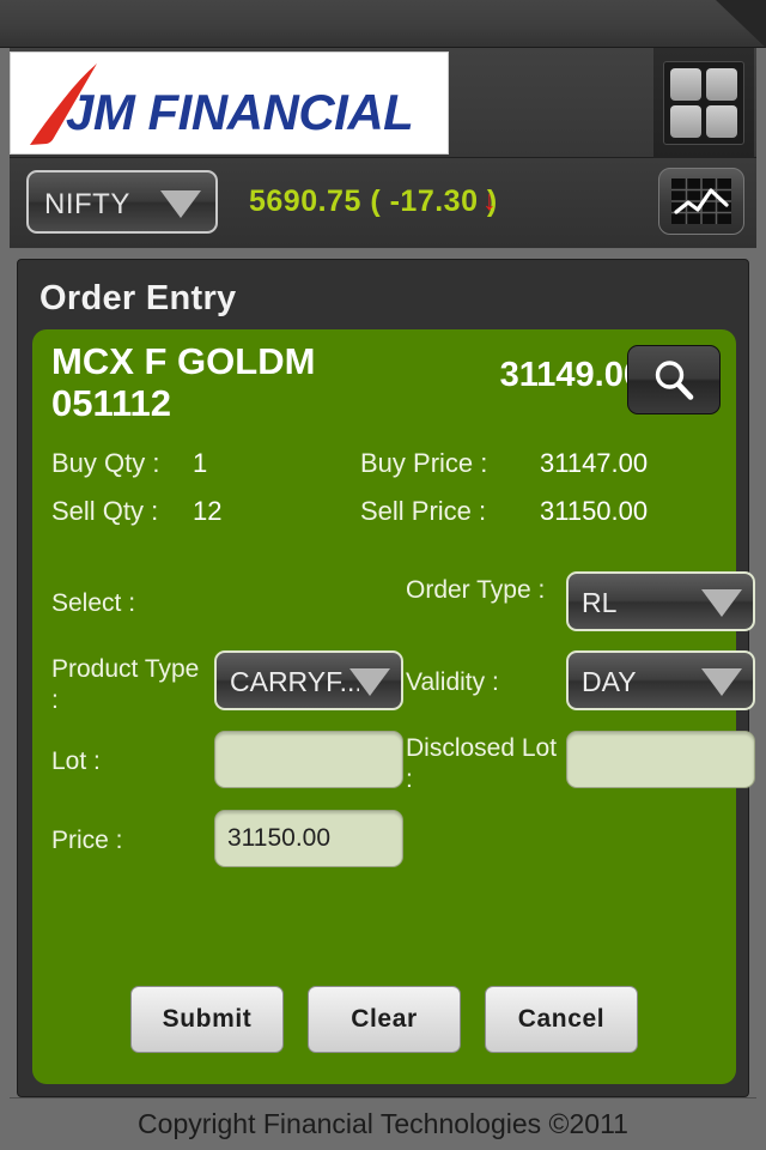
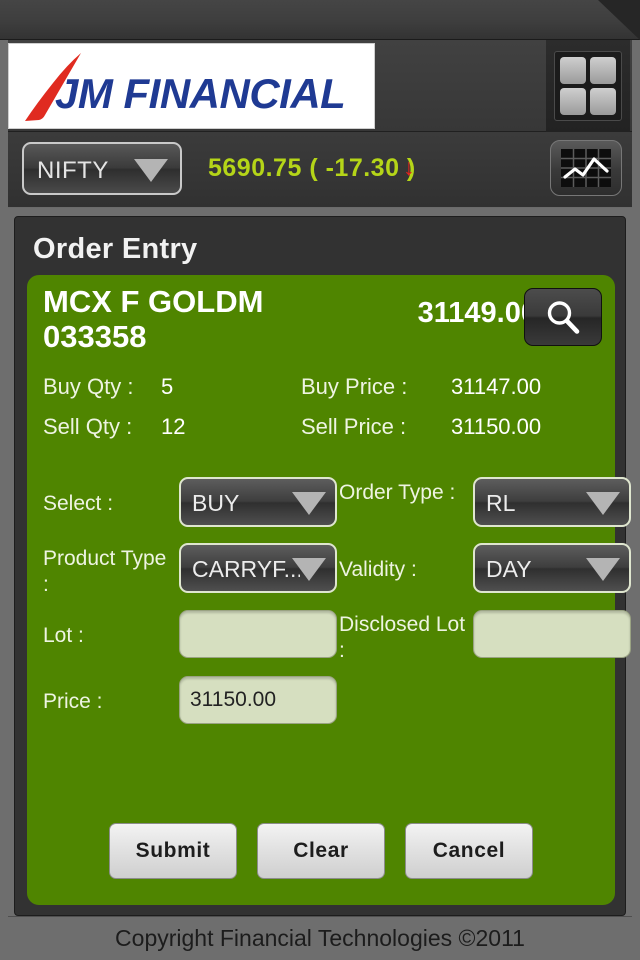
  JM FINANCIAL
  NIFTY
  5690.75 ( -17.30 )
  ↓
  Order Entry
- MCX F GOLDM 051112
+ MCX F GOLDM 033358
  31149.0
  Buy Qty :
- 1
+ 5
  Buy Price :
  31147.00
  Sell Qty :
  12
  Sell Price :
  31150.00
  Select :
+ BUY
  Order Type :
  RL
  Product Type :
  CARRYF...
  Validity :
  DAY
  Lot :
  Disclosed Lot :
  Price :
  31150.00
  Submit
  Clear
  Cancel
  Copyright Financial Technologies ©2011
